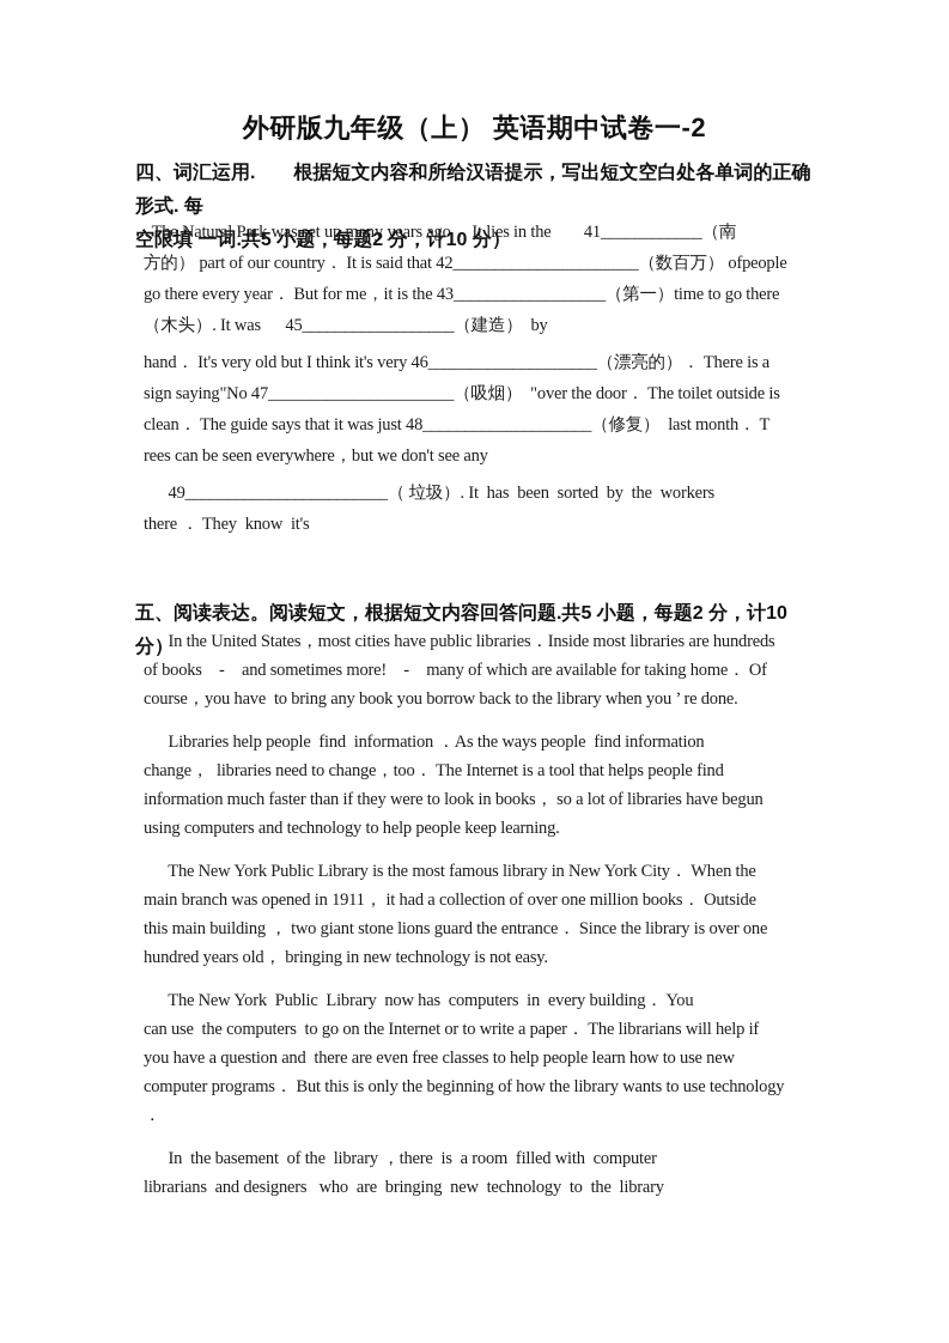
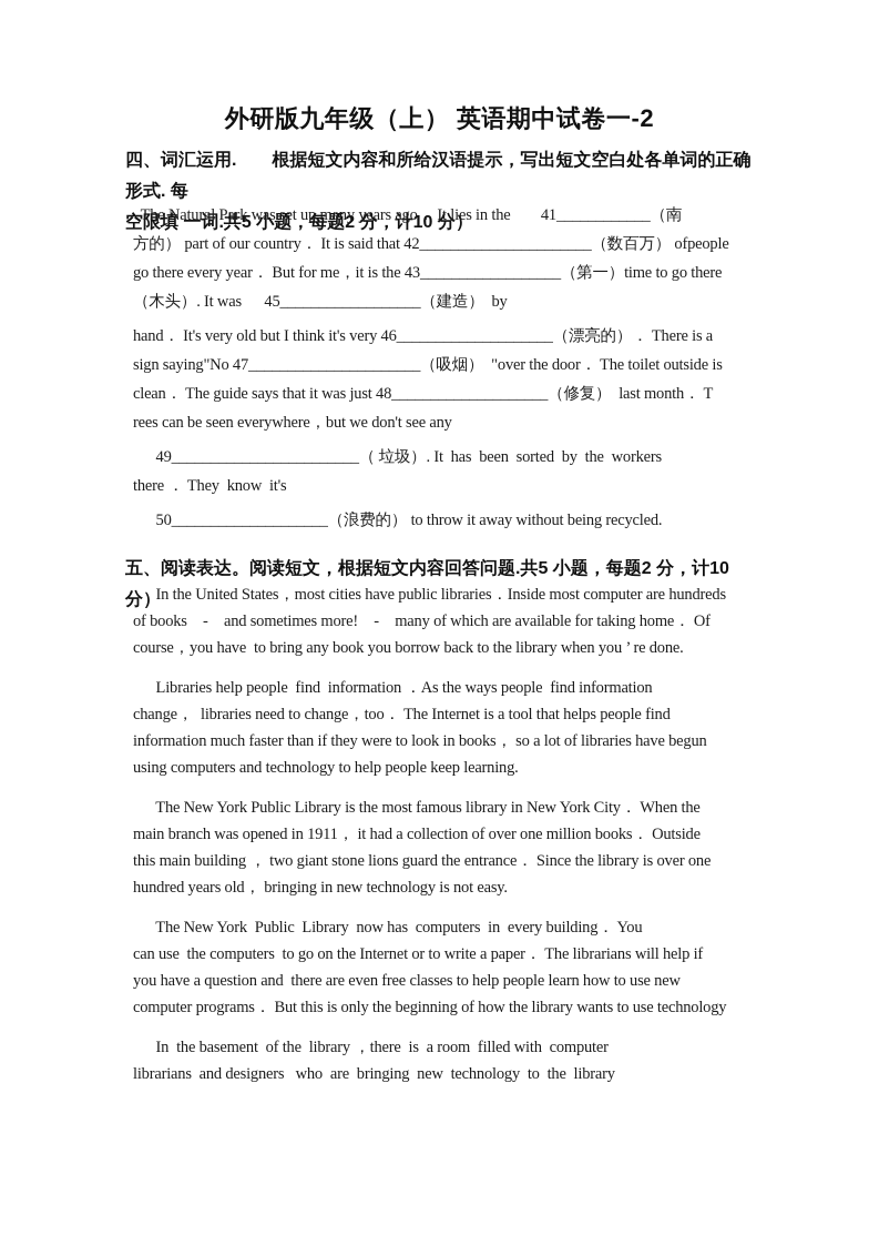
  外研版九年级（上） 英语期中试卷一-2
  四、词汇运用. 根据短文内容和所给汉语提示，写出短文空白处各单词的正确形式. 每
  空限填 一词.共5 小题，每题2 分，计10 分）
  The Natural Park was set up many years ago． It lies in the 41____________（南
  方的） part of our country． It is said that 42______________________（数百万） ofpeople
  go there every year． But for me，it is the 43__________________（第一）time to go there
  （木头）. It was 45__________________（建造） by
  hand． It's very old but I think it's very 46____________________（漂亮的）． There is a
  sign saying"No 47______________________（吸烟） "over the door． The toilet outside is
  clean． The guide says that it was just 48____________________（修复） last month． T
  rees can be seen everywhere，but we don't see any
  49________________________（ 垃圾）. It has been sorted by the workers
  there ． They know it's
+ 50____________________（浪费的） to throw it away without being recycled.
  五、阅读表达。阅读短文，根据短文内容回答问题.共5 小题，每题2 分，计10 分）
- In the United States，most cities have public libraries．Inside most libraries are hundreds
+ In the United States，most cities have public libraries．Inside most computer are hundreds
  of books - and sometimes more! - many of which are available for taking home． Of
  course，you have to bring any book you borrow back to the library when you ’ re done.
  Libraries help people find information ．As the ways people find information
  change， libraries need to change，too． The Internet is a tool that helps people find
  information much faster than if they were to look in books， so a lot of libraries have begun
  using computers and technology to help people keep learning.
  The New York Public Library is the most famous library in New York City． When the
  main branch was opened in 1911， it had a collection of over one million books． Outside
  this main building ， two giant stone lions guard the entrance． Since the library is over one
  hundred years old， bringing in new technology is not easy.
  The New York Public Library now has computers in every building． You
  can use the computers to go on the Internet or to write a paper． The librarians will help if
  you have a question and there are even free classes to help people learn how to use new
  computer programs． But this is only the beginning of how the library wants to use technology
- ．
  In the basement of the library ，there is a room filled with computer
  librarians and designers who are bringing new technology to the library
